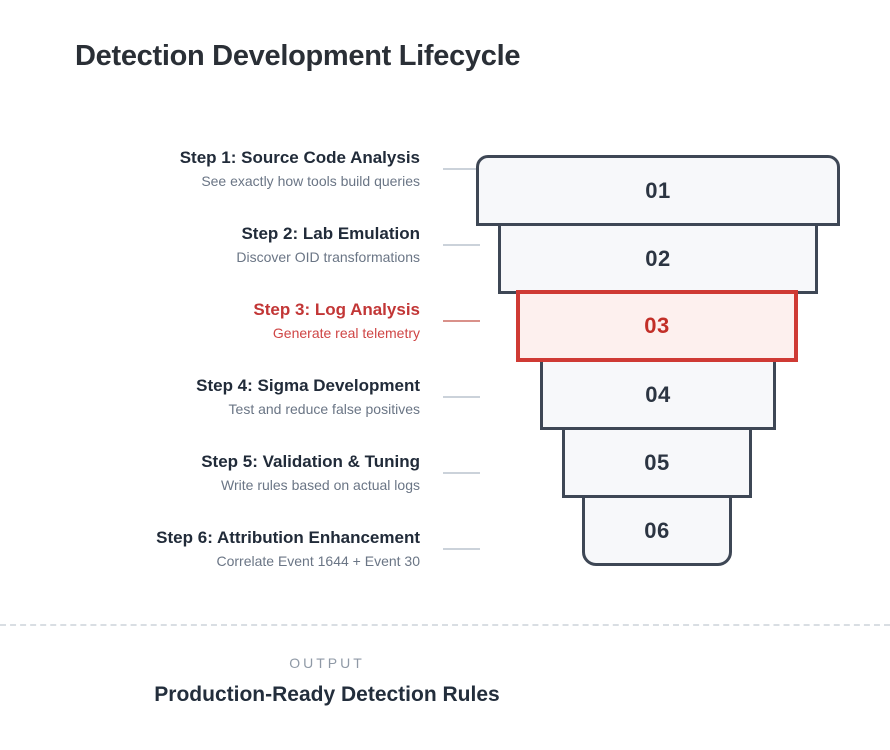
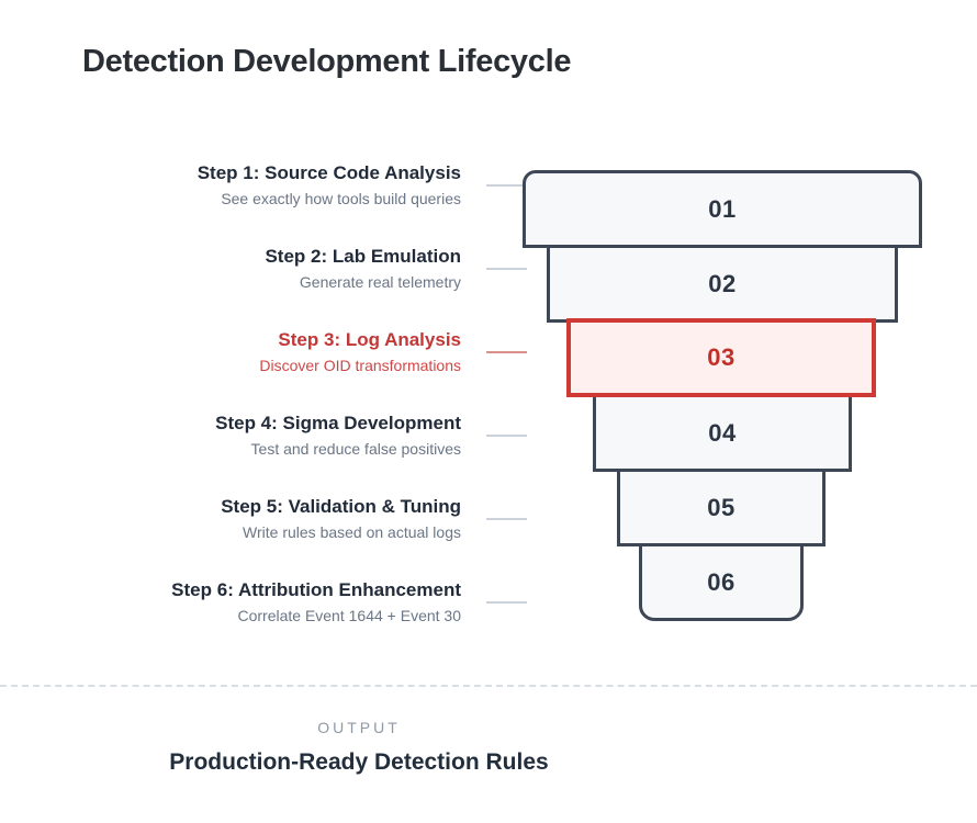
  Detection Development Lifecycle
  Step 1: Source Code Analysis
  See exactly how tools build queries
  Step 2: Lab Emulation
- Discover OID transformations
+ Generate real telemetry
  Step 3: Log Analysis
- Generate real telemetry
+ Discover OID transformations
  Step 4: Sigma Development
  Test and reduce false positives
  Step 5: Validation & Tuning
  Write rules based on actual logs
  Step 6: Attribution Enhancement
  Correlate Event 1644 + Event 30
  01
  02
  03
  04
  05
  06
  OUTPUT
  Production-Ready Detection Rules
